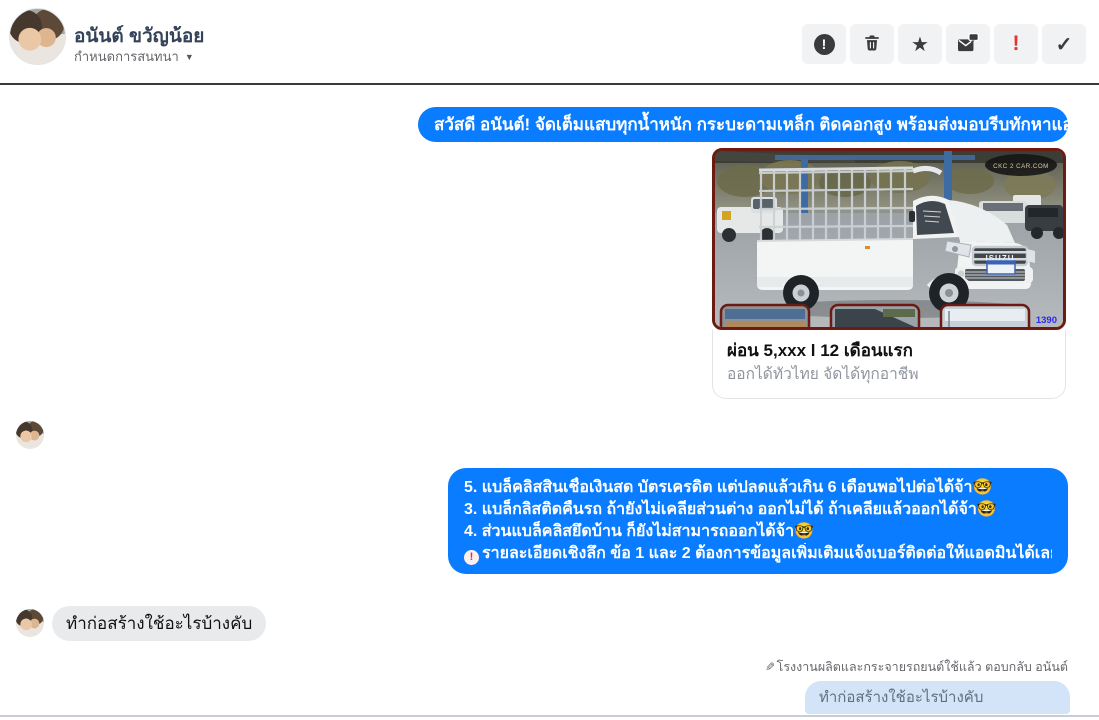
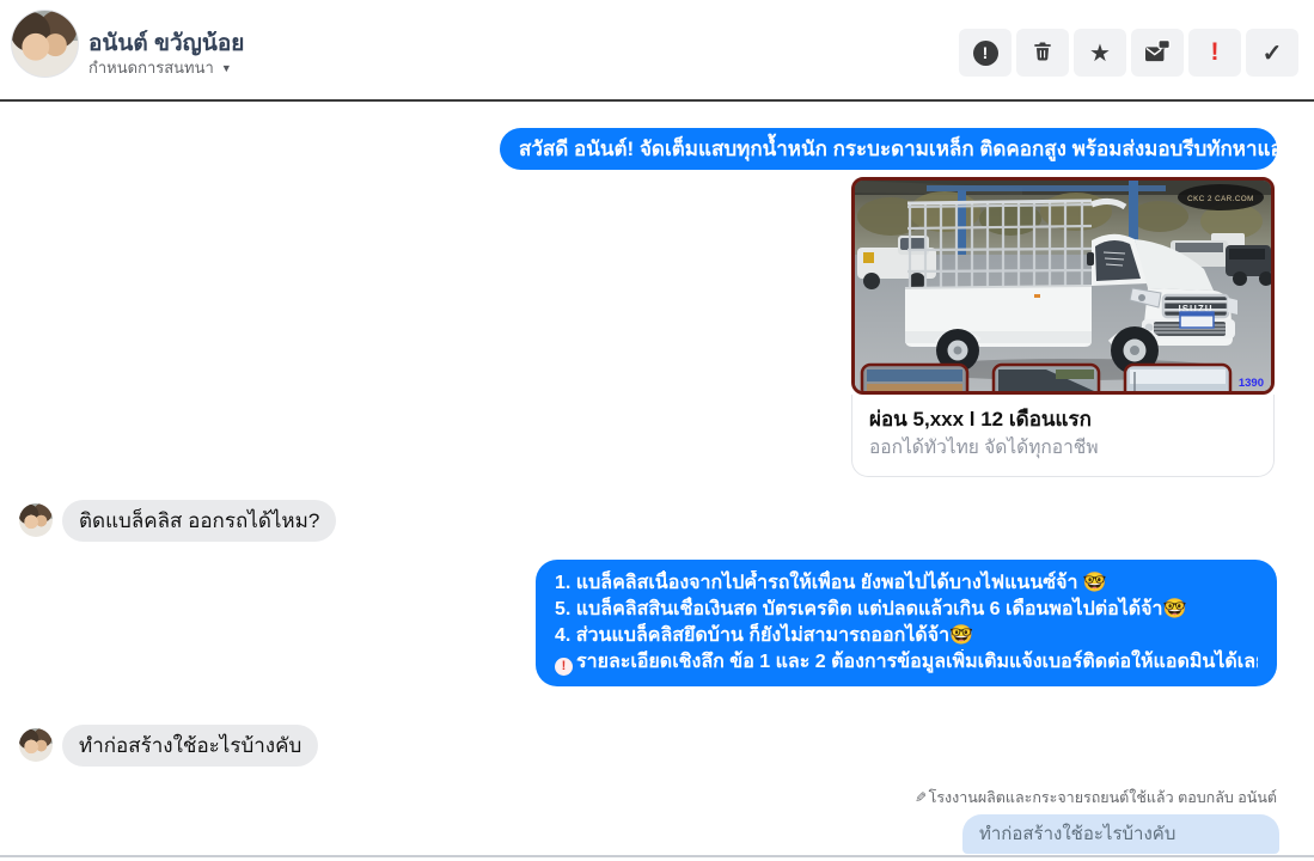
  อนันต์ ขวัญน้อย
  กำหนดการสนทนา
  ▼
  !
  ★
  !
  ✓
  สวัสดี อนันต์! จัดเต็มแสบทุกน้ำหนัก กระบะดามเหล็ก ติดคอกสูง พร้อมส่งมอบรีบทักหาแอ
  ISUZU
  1390
  ผ่อน 5,xxx l 12 เดือนแรก
  ออกได้ทั่วไทย จัดได้ทุกอาชีพ
+ ติดแบล็คลิส ออกรถได้ไหม?
+ 1. แบล็คลิสเนื่องจากไปค้ำรถให้เพื่อน ยังพอไปได้บางไฟแนนซ์จ้า 🤓
  5. แบล็คลิสสินเชื่อเงินสด บัตรเครดิต แต่ปลดแล้วเกิน 6 เดือนพอไปต่อได้จ้า🤓
- 3. แบล็กลิสติดคืนรถ ถ้ายังไม่เคลียส่วนต่าง ออกไม่ได้ ถ้าเคลียแล้วออกได้จ้า🤓
  4. ส่วนแบล็คลิสยึดบ้าน ก็ยังไม่สามารถออกได้จ้า🤓
  ! รายละเอียดเชิงลึก ข้อ 1 และ 2 ต้องการข้อมูลเพิ่มเติมแจ้งเบอร์ติดต่อให้แอดมินได้เล
  ทำก่อสร้างใช้อะไรบ้างคับ
  ทำก่อสร้างใช้อะไรบ้างคับ
